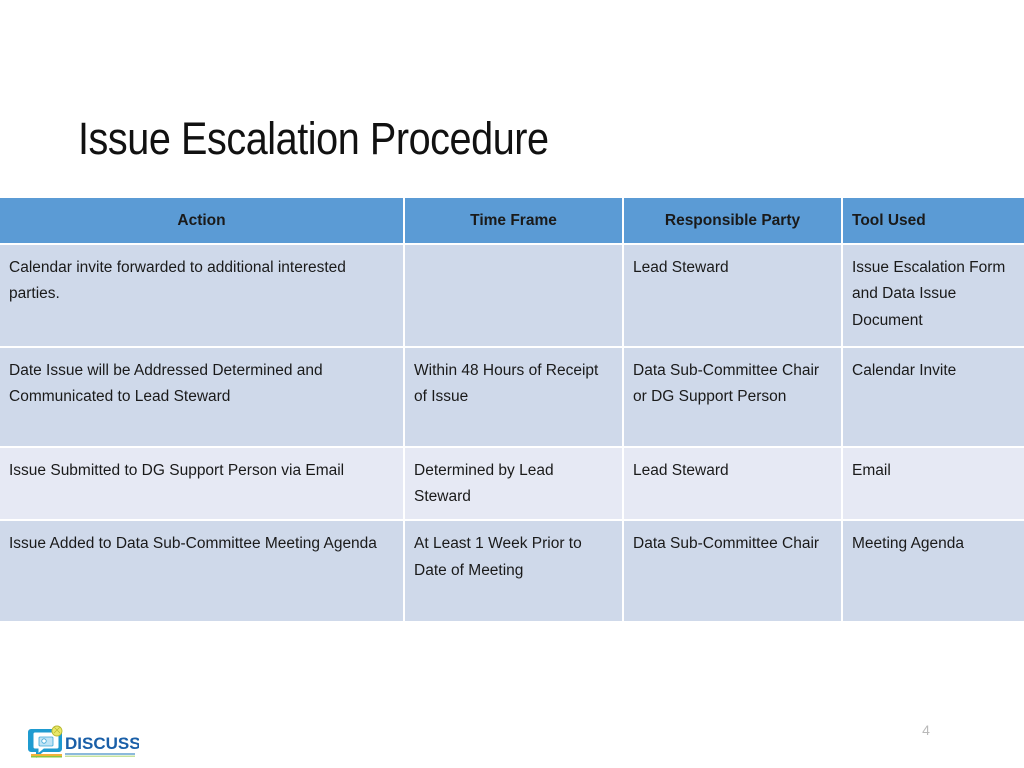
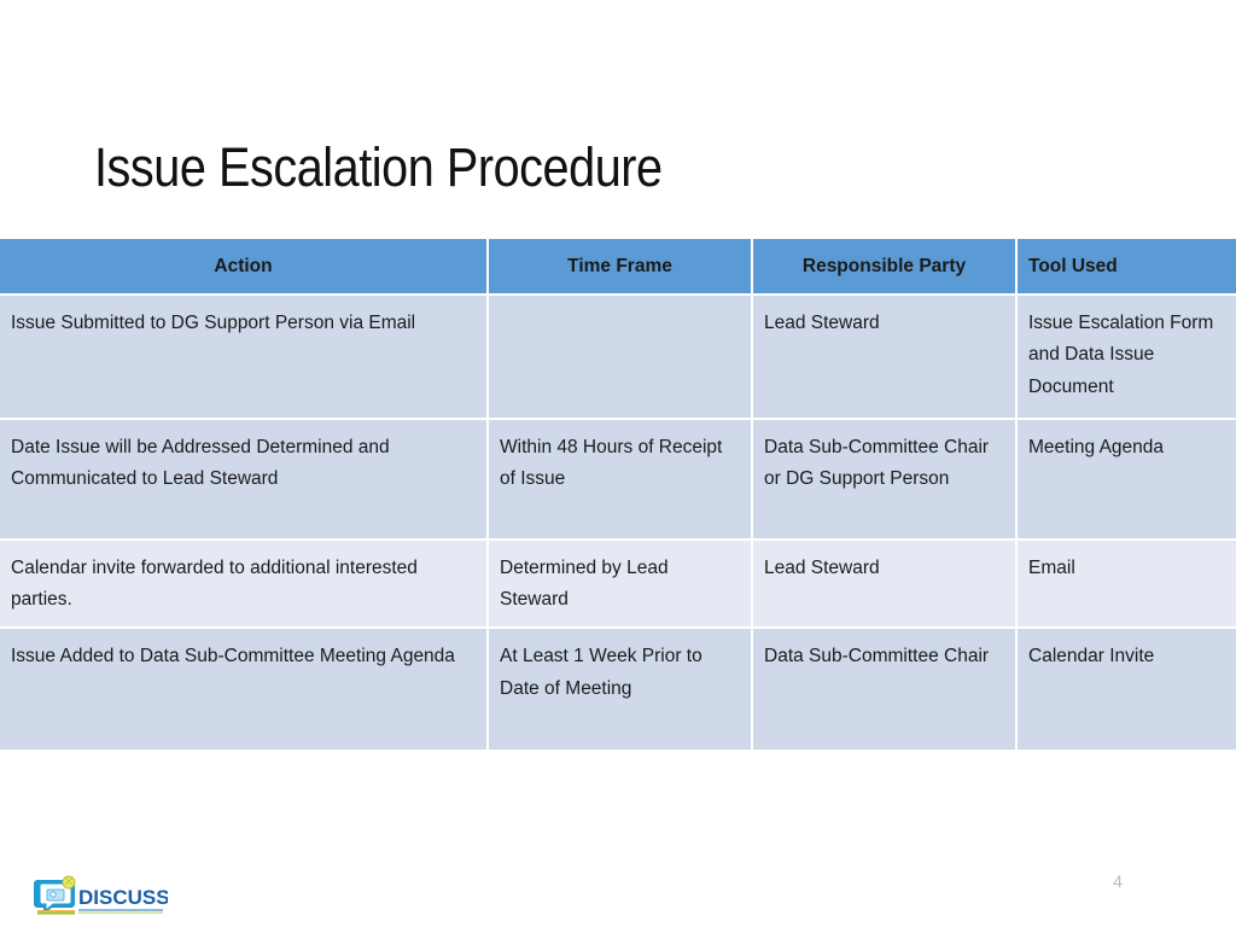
  Issue Escalation Procedure
  Action	Time Frame	Responsible Party	Tool Used
- Calendar invite forwarded to additional interested parties.		Lead Steward	Issue Escalation Form and Data Issue Document
+ Issue Submitted to DG Support Person via Email		Lead Steward	Issue Escalation Form and Data Issue Document
- Date Issue will be Addressed Determined and Communicated to Lead Steward	Within 48 Hours of Receipt of Issue	Data Sub-Committee Chair or DG Support Person	Calendar Invite
+ Date Issue will be Addressed Determined and Communicated to Lead Steward	Within 48 Hours of Receipt of Issue	Data Sub-Committee Chair or DG Support Person	Meeting Agenda
- Issue Submitted to DG Support Person via Email	Determined by Lead Steward	Lead Steward	Email
+ Calendar invite forwarded to additional interested parties.	Determined by Lead Steward	Lead Steward	Email
- Issue Added to Data Sub-Committee Meeting Agenda	At Least 1 Week Prior to Date of Meeting	Data Sub-Committee Chair	Meeting Agenda
+ Issue Added to Data Sub-Committee Meeting Agenda	At Least 1 Week Prior to Date of Meeting	Data Sub-Committee Chair	Calendar Invite
  DISCUSS
  4
